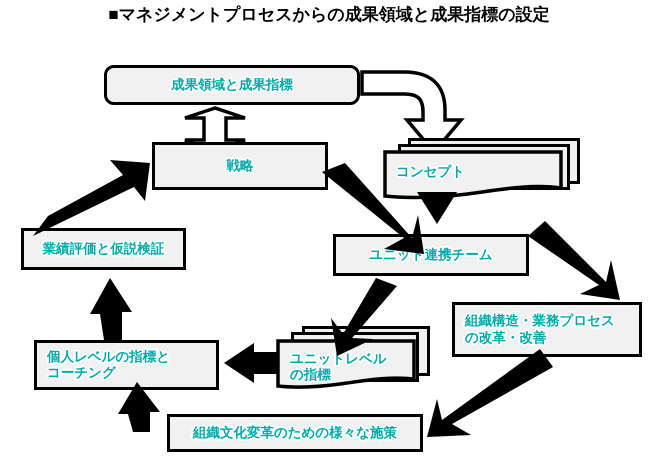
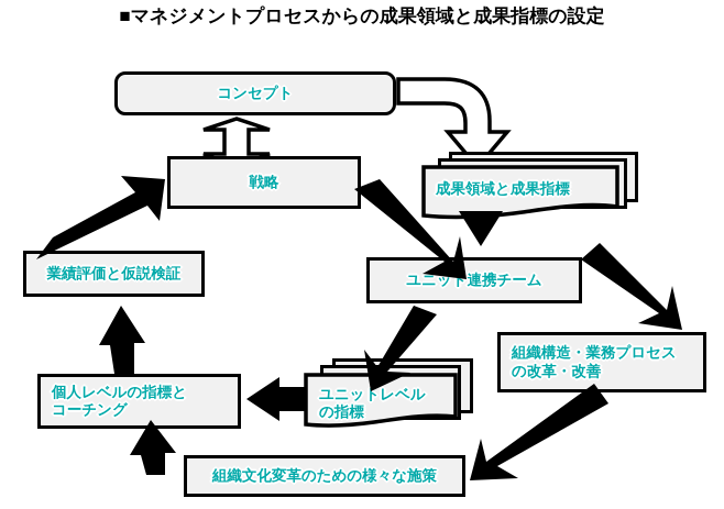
  ■マネジメントプロセスからの成果領域と成果指標の設定
- 成果領域と成果指標
+ コンセプト
  戦略
- コンセプト
+ 成果領域と成果指標
  ユニット連携チーム
  組織構造・業務プロセス
  の改革・改善
  ユニットレベル
  の指標
  組織文化変革のための様々な施策
  個人レベルの指標と
  コーチング
  業績評価と仮説検証
